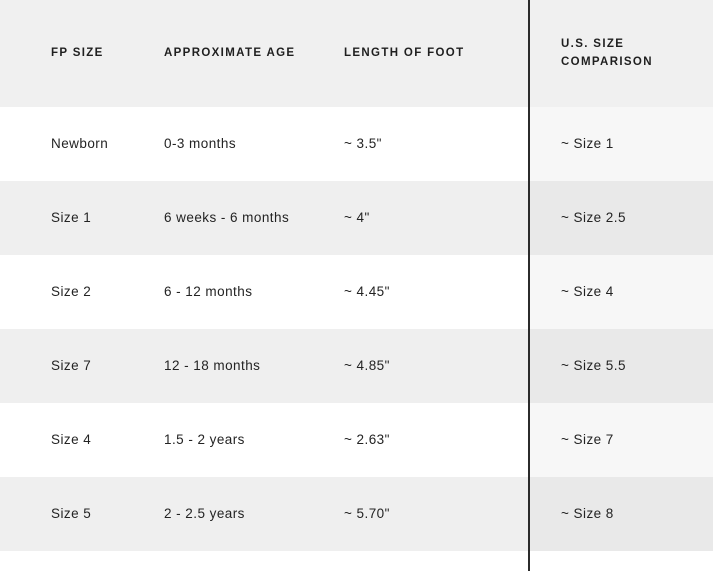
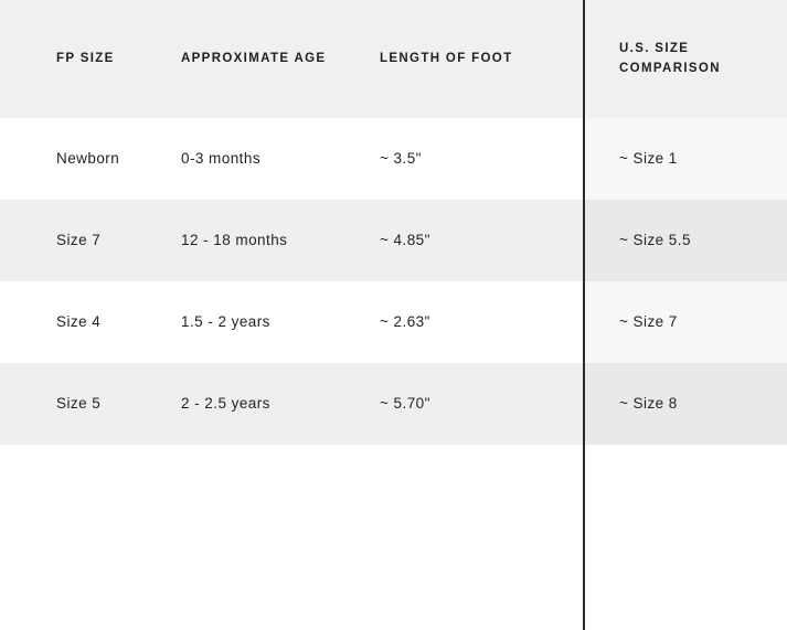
  FP SIZE	APPROXIMATE AGE	LENGTH OF FOOT	U.S. SIZE COMPARISON
  Newborn	0-3 months	~ 3.5"	~ Size 1
- Size 1	6 weeks - 6 months	~ 4"	~ Size 2.5
- Size 2	6 - 12 months	~ 4.45"	~ Size 4
  Size 7	12 - 18 months	~ 4.85"	~ Size 5.5
  Size 4	1.5 - 2 years	~ 2.63"	~ Size 7
  Size 5	2 - 2.5 years	~ 5.70"	~ Size 8
